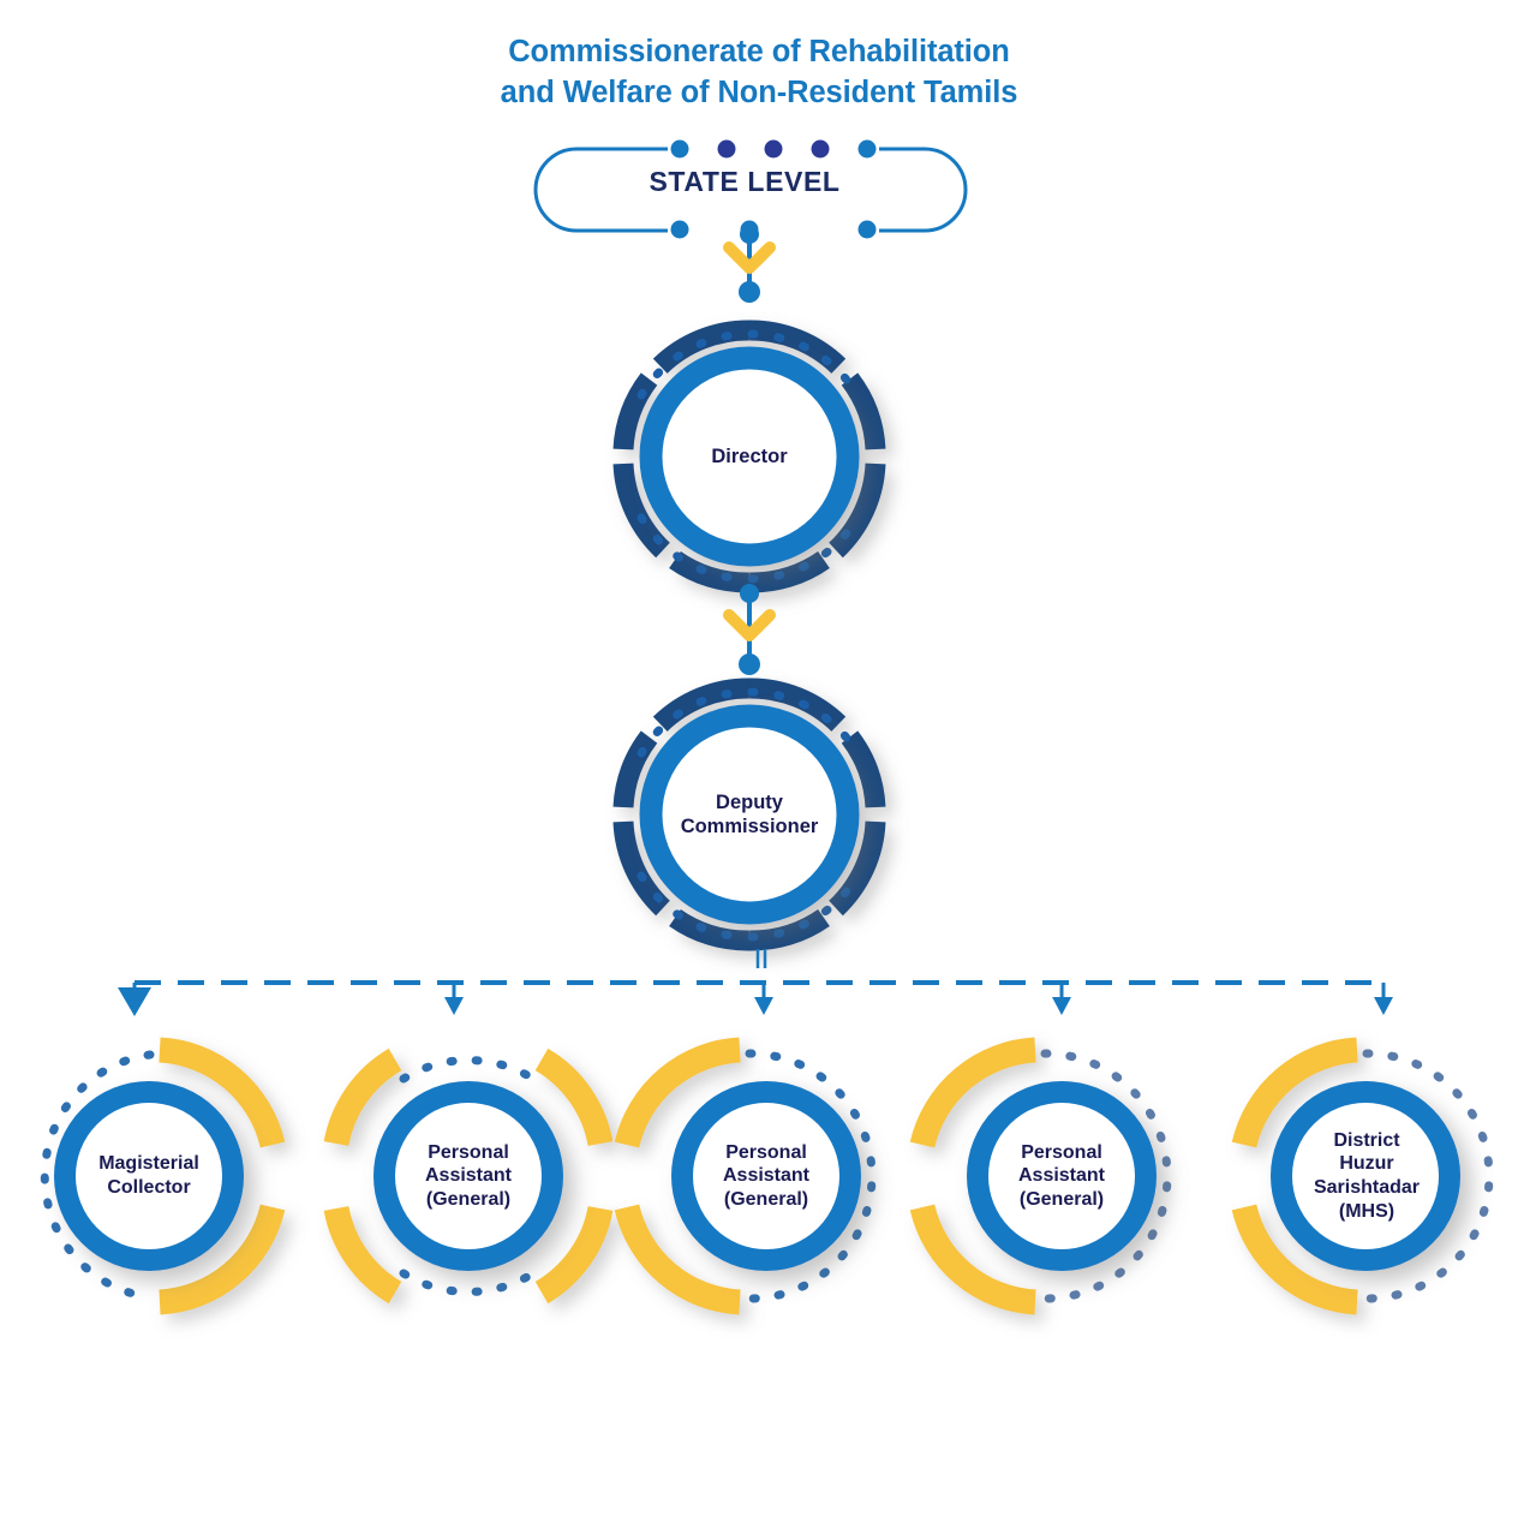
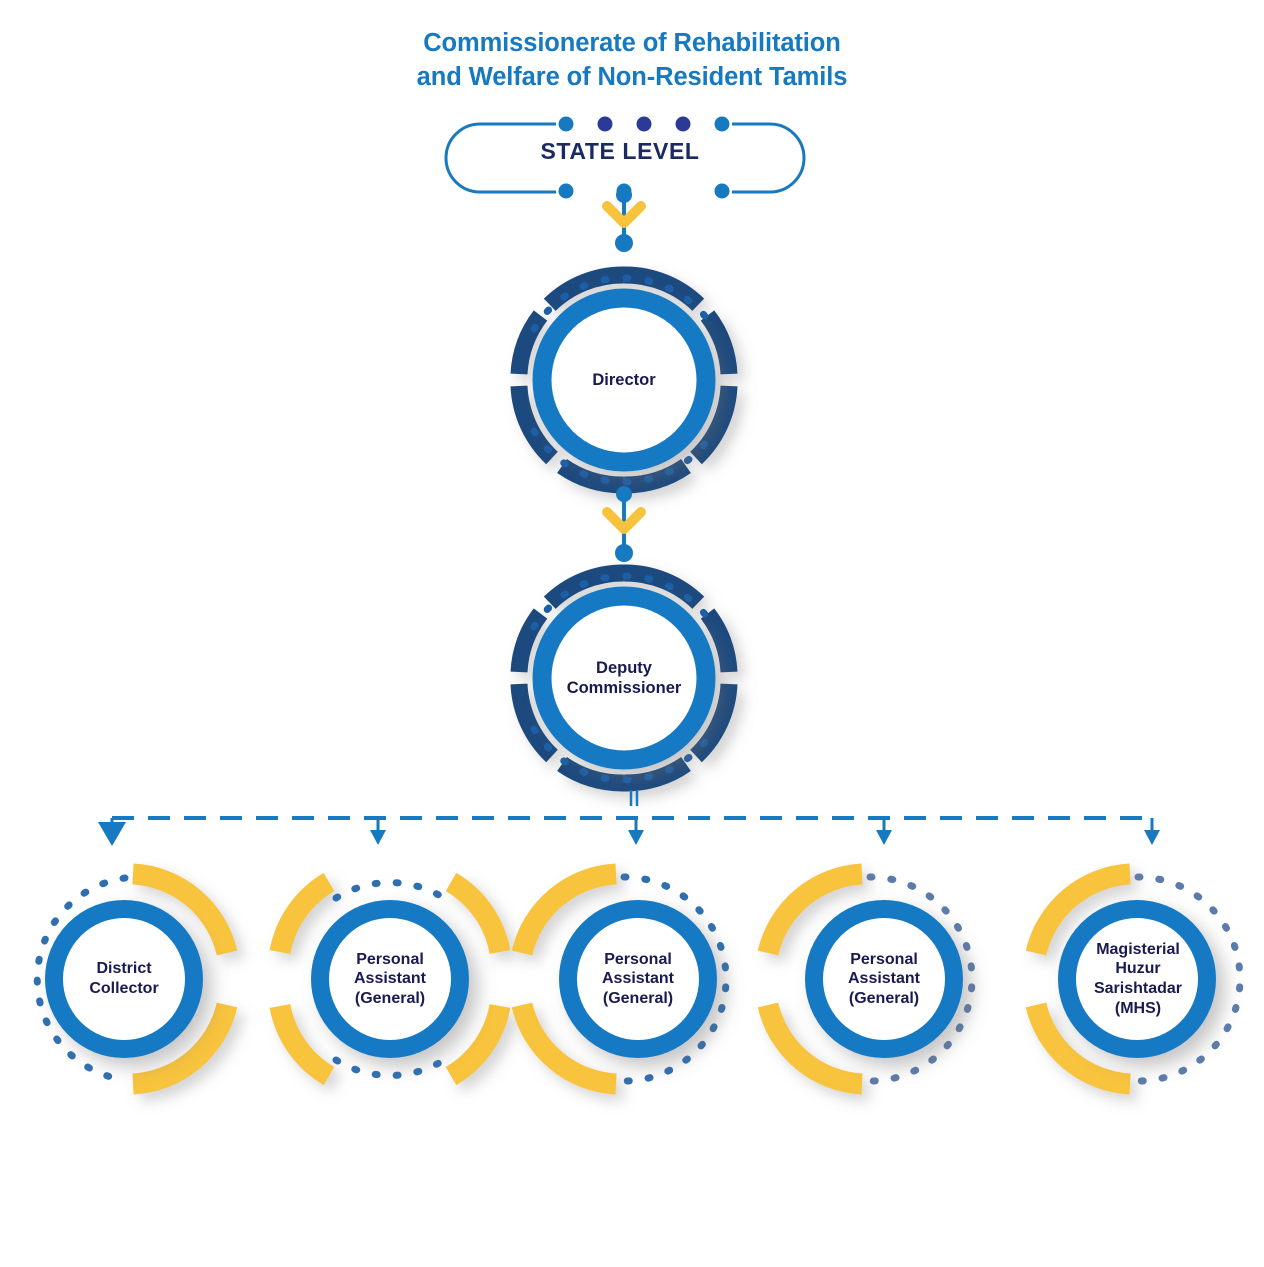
  Commissionerate of Rehabilitation
  and Welfare of Non-Resident Tamils
  STATE LEVEL
  Director
  Deputy
  Commissioner
- Magisterial
+ District
  Collector
  Personal
  Assistant
  (General)
  Personal
  Assistant
  (General)
  Personal
  Assistant
  (General)
- District
+ Magisterial
  Huzur
  Sarishtadar
  (MHS)
